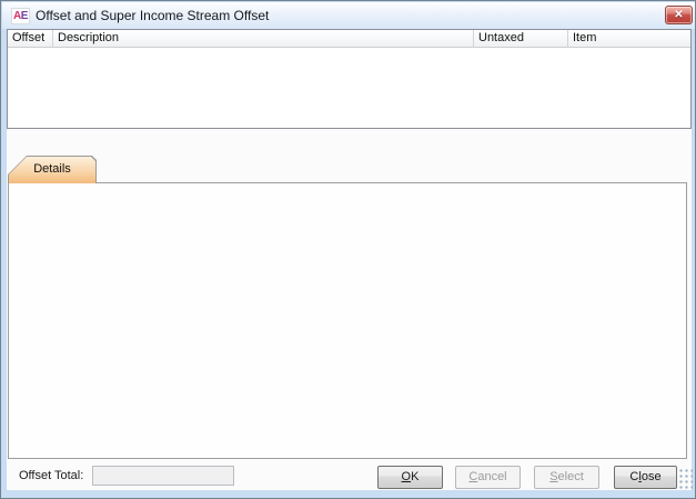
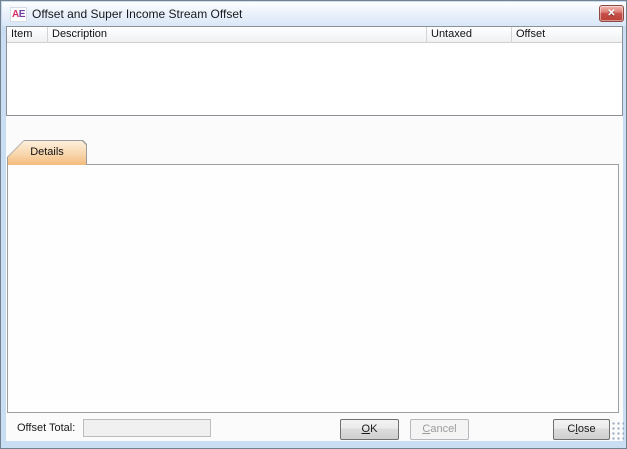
  AE
  Offset and Super Income Stream Offset
  ✕
- Offset
+ Item
  Description
  Untaxed
- Item
+ Offset
  Details
  Offset Total:
  OK
  Cancel
- Select
  Close
